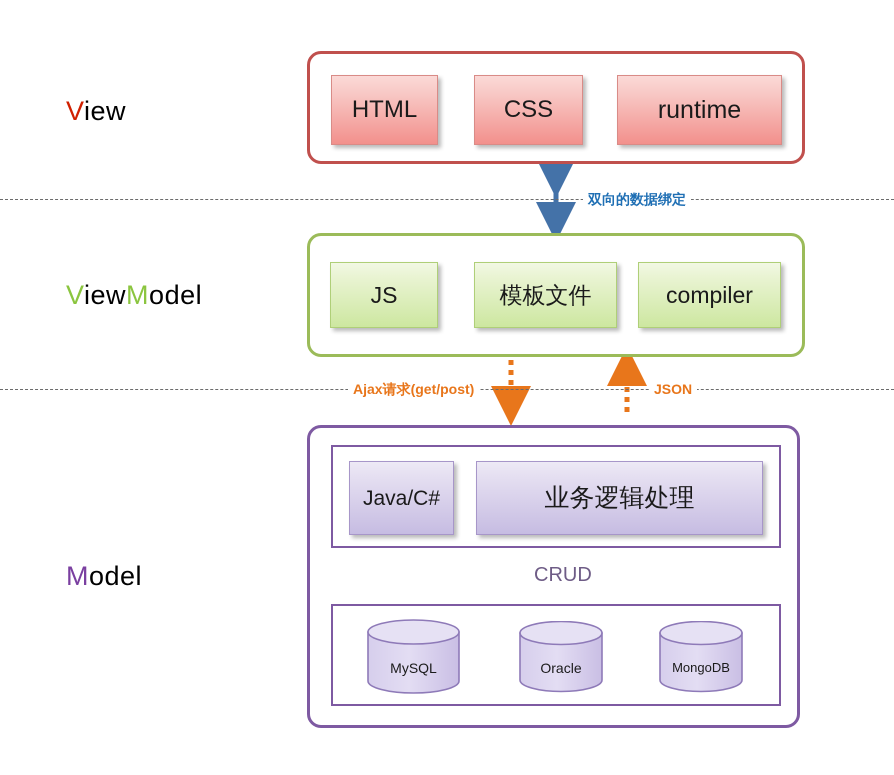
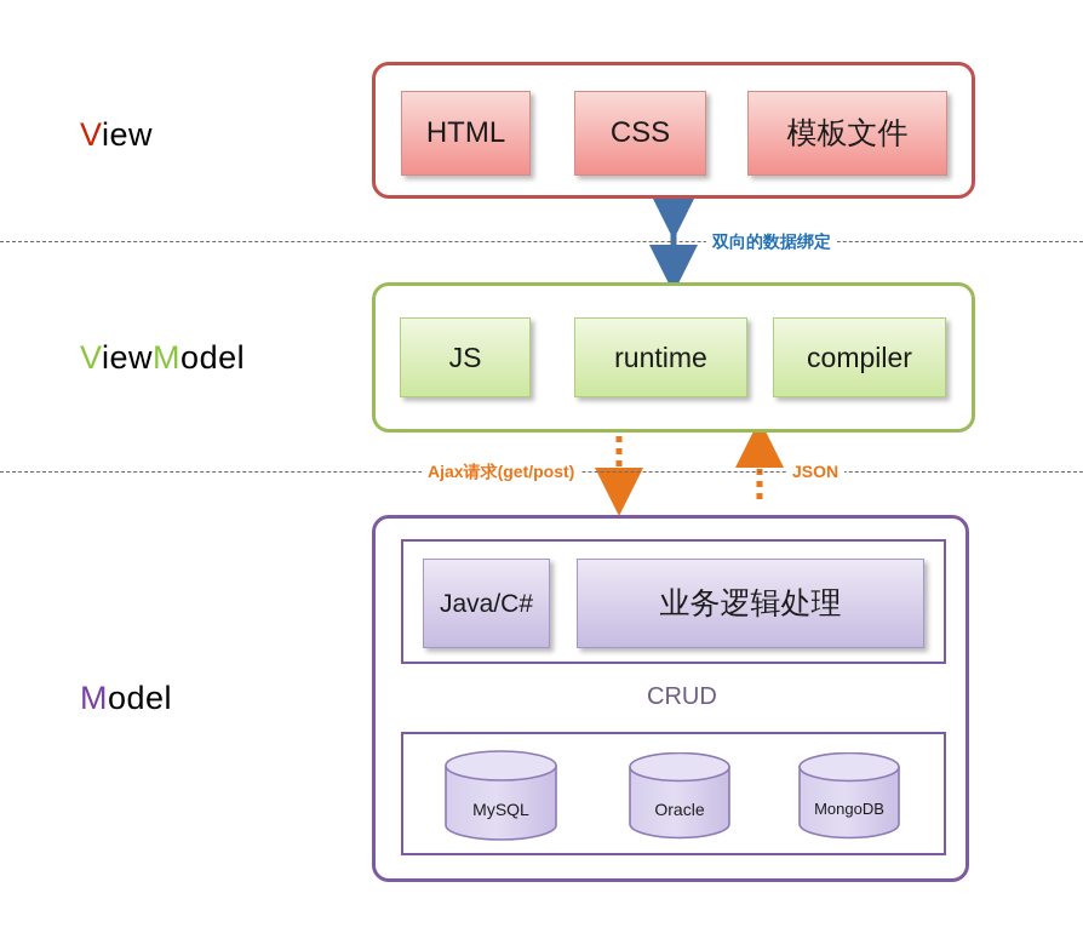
  View
  HTML
  CSS
- runtime
+ 模板文件
  双向的数据绑定
  ViewModel
  JS
- 模板文件
+ runtime
  compiler
  Ajax请求(get/post)
  JSON
  Model
  Java/C#
  业务逻辑处理
  CRUD
  MySQL
  Oracle
  MongoDB
